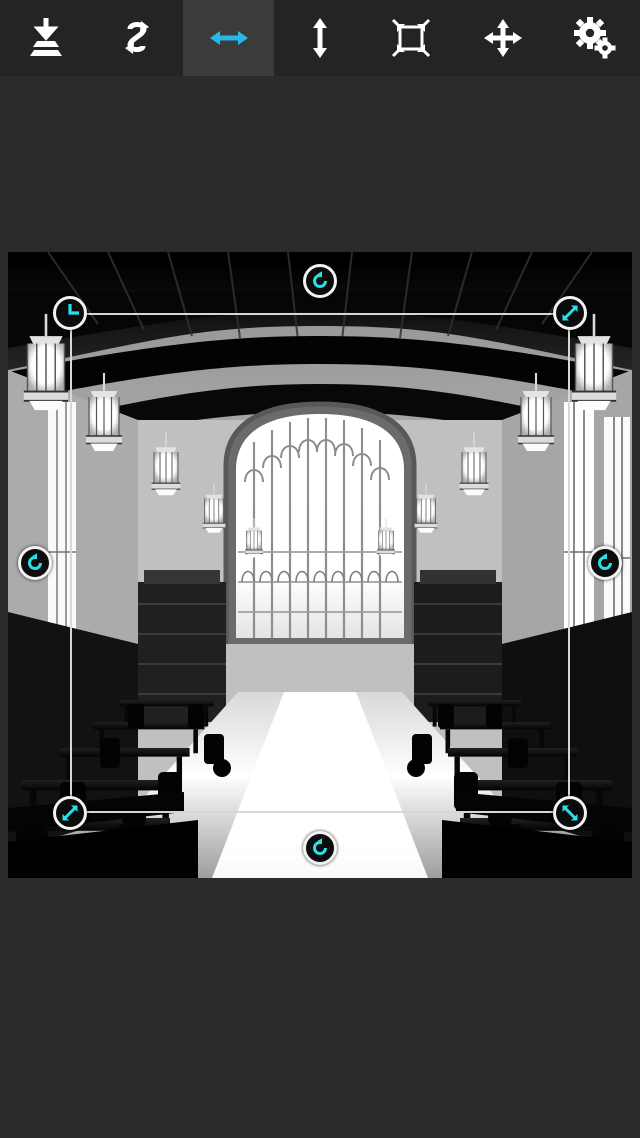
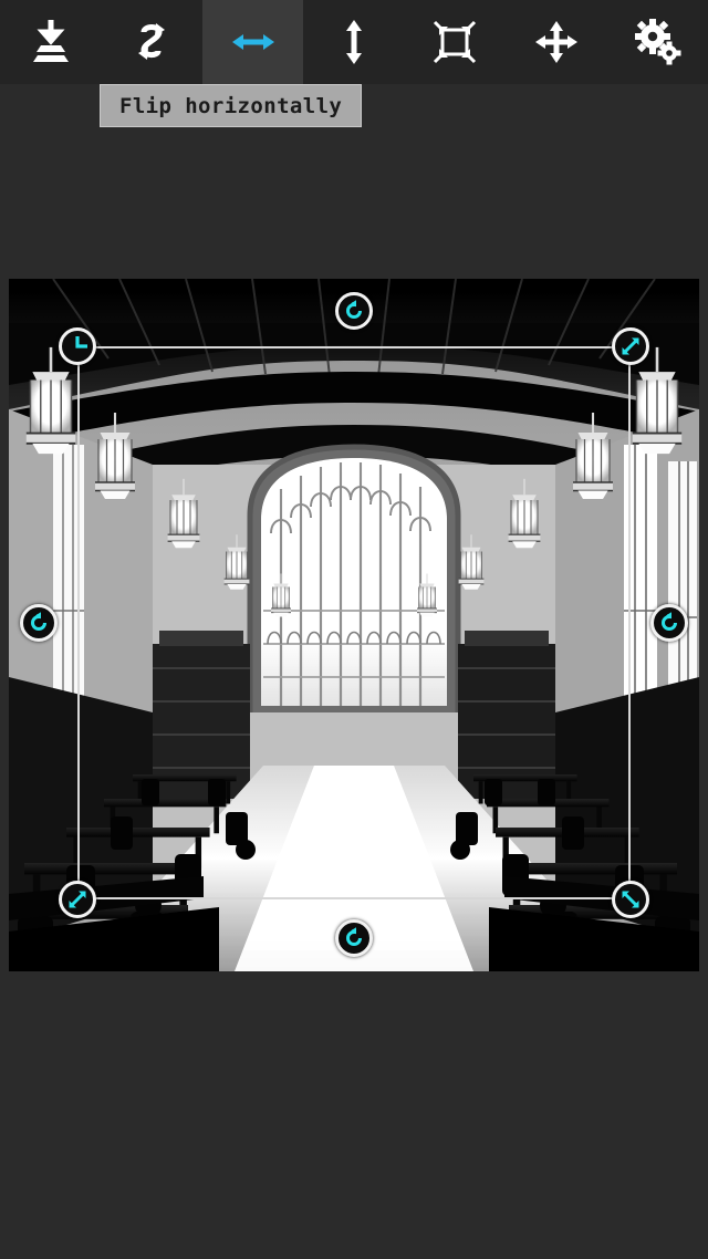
+ Flip horizontally
